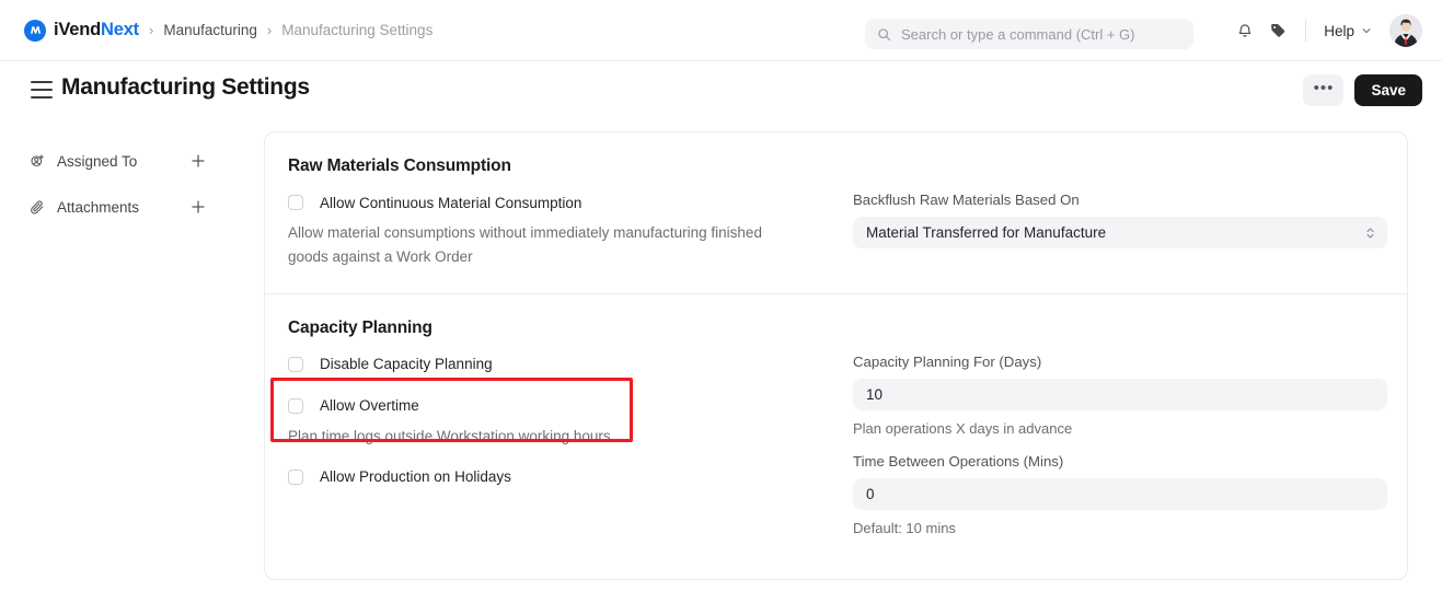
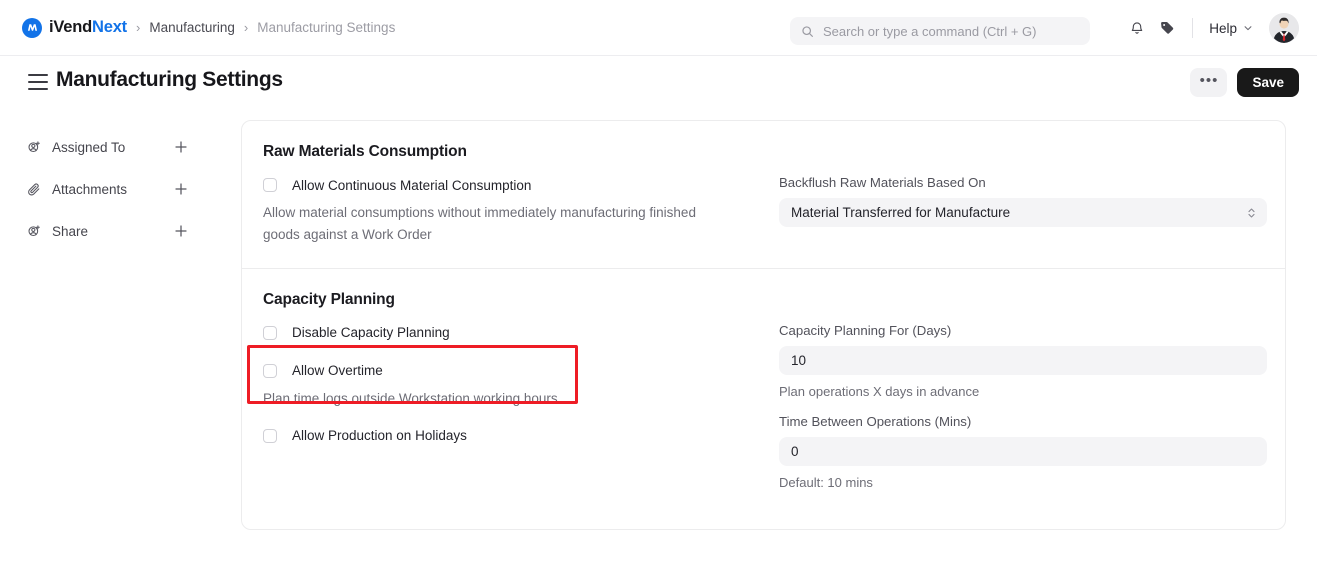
  iVendNext
  ›
  Manufacturing
  ›
  Manufacturing Settings
  Search or type a command (Ctrl + G)
  Help
  Manufacturing Settings
  •••
  Save
  Assigned To
  Attachments
+ Share
  Raw Materials Consumption
  Allow Continuous Material Consumption
  Allow material consumptions without immediately manufacturing finished goods against a Work Order
  Backflush Raw Materials Based On
  Material Transferred for Manufacture
  Capacity Planning
  Disable Capacity Planning
  Allow Overtime
  Plan time logs outside Workstation working hours
  Allow Production on Holidays
  Capacity Planning For (Days)
  10
  Plan operations X days in advance
  Time Between Operations (Mins)
  0
  Default: 10 mins
